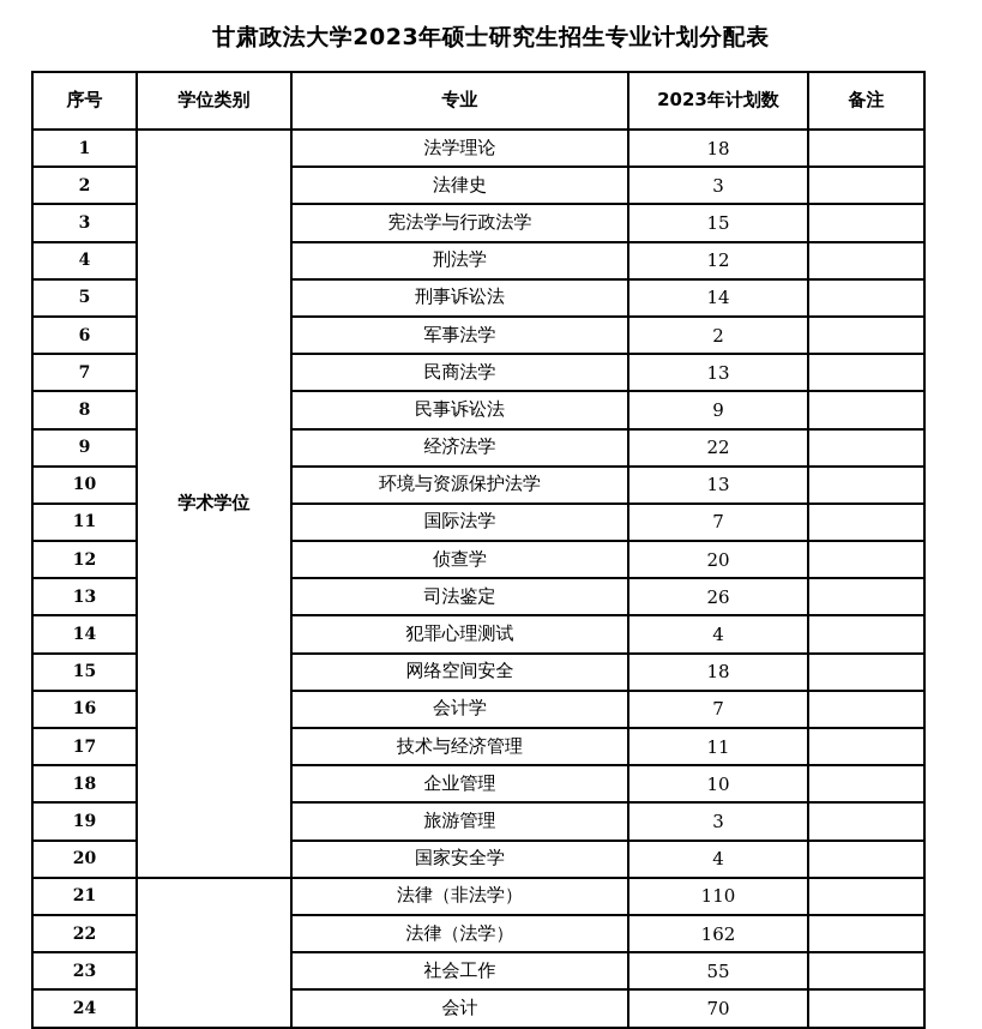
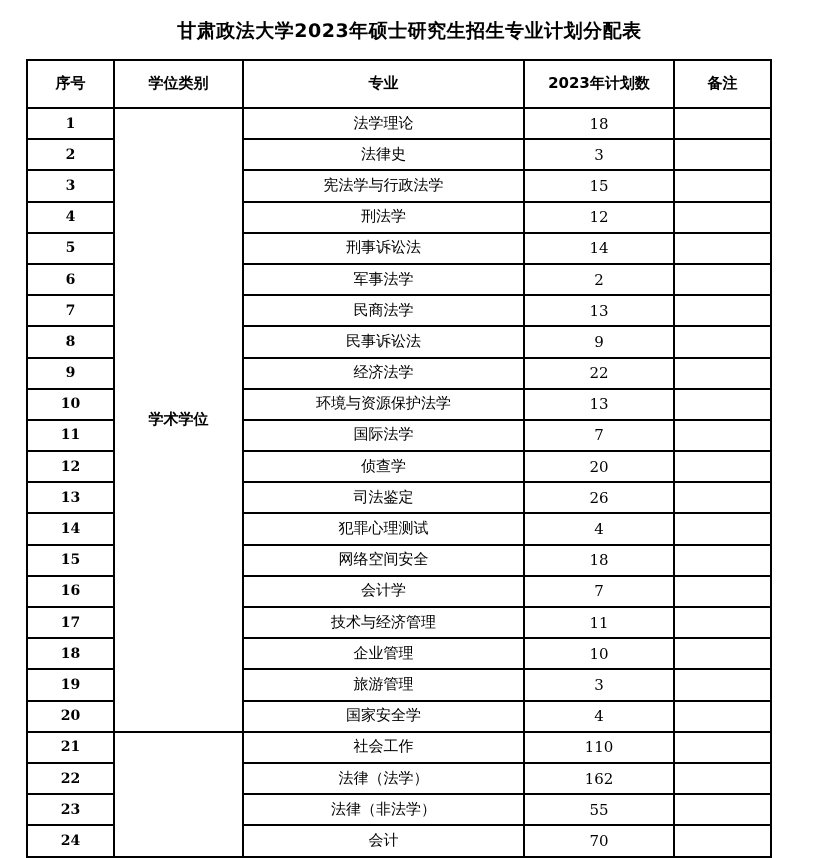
  甘肃政法大学2023年硕士研究生招生专业计划分配表
  序号	学位类别	专业	2023年计划数	备注
  1	学术学位	法学理论	18
  2	法律史	3
  3	宪法学与行政法学	15
  4	刑法学	12
  5	刑事诉讼法	14
  6	军事法学	2
  7	民商法学	13
  8	民事诉讼法	9
  9	经济法学	22
  10	环境与资源保护法学	13
  11	国际法学	7
  12	侦查学	20
  13	司法鉴定	26
  14	犯罪心理测试	4
  15	网络空间安全	18
  16	会计学	7
  17	技术与经济管理	11
  18	企业管理	10
  19	旅游管理	3
  20	国家安全学	4
- 21		法律（非法学）	110
+ 21		社会工作	110
  22	法律（法学）	162
- 23	社会工作	55
+ 23	法律（非法学）	55
  24	会计	70
